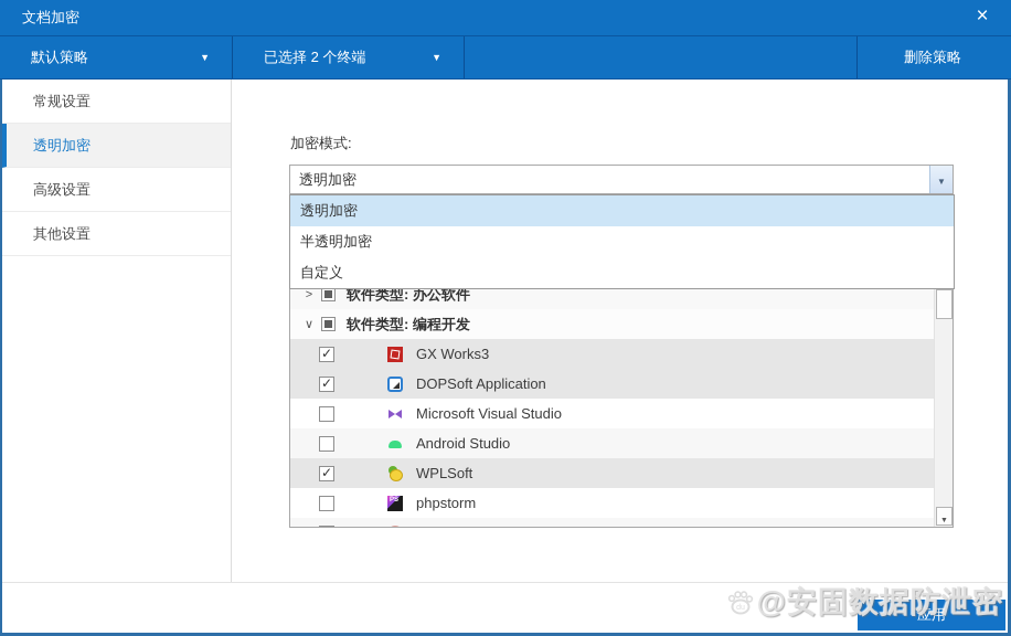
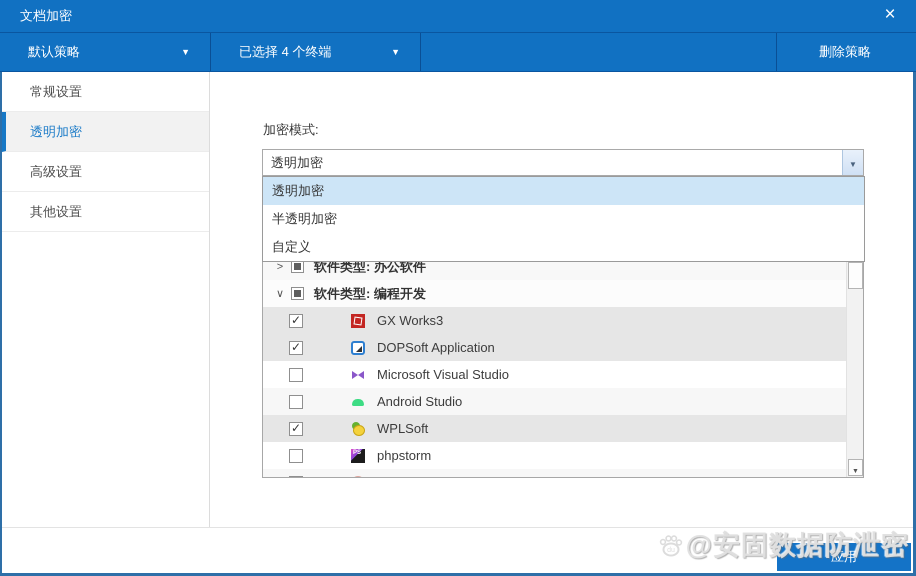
  文档加密
  ×
  默认策略
  ▼
- 已选择 2 个终端
+ 已选择 4 个终端
  ▼
  删除策略
  常规设置
  透明加密
  高级设置
  其他设置
  加密模式:
  透明加密
  ▼
  >
  软件类型: 办公软件
  ∨
  软件类型: 编程开发
  ✓
  GX Works3
  ✓
  DOPSoft Application
  Microsoft Visual Studio
  Android Studio
  ✓
  WPLSoft
  phpstorm
  透明加密
  半透明加密
  自定义
  应用
  @安固数据防泄密
